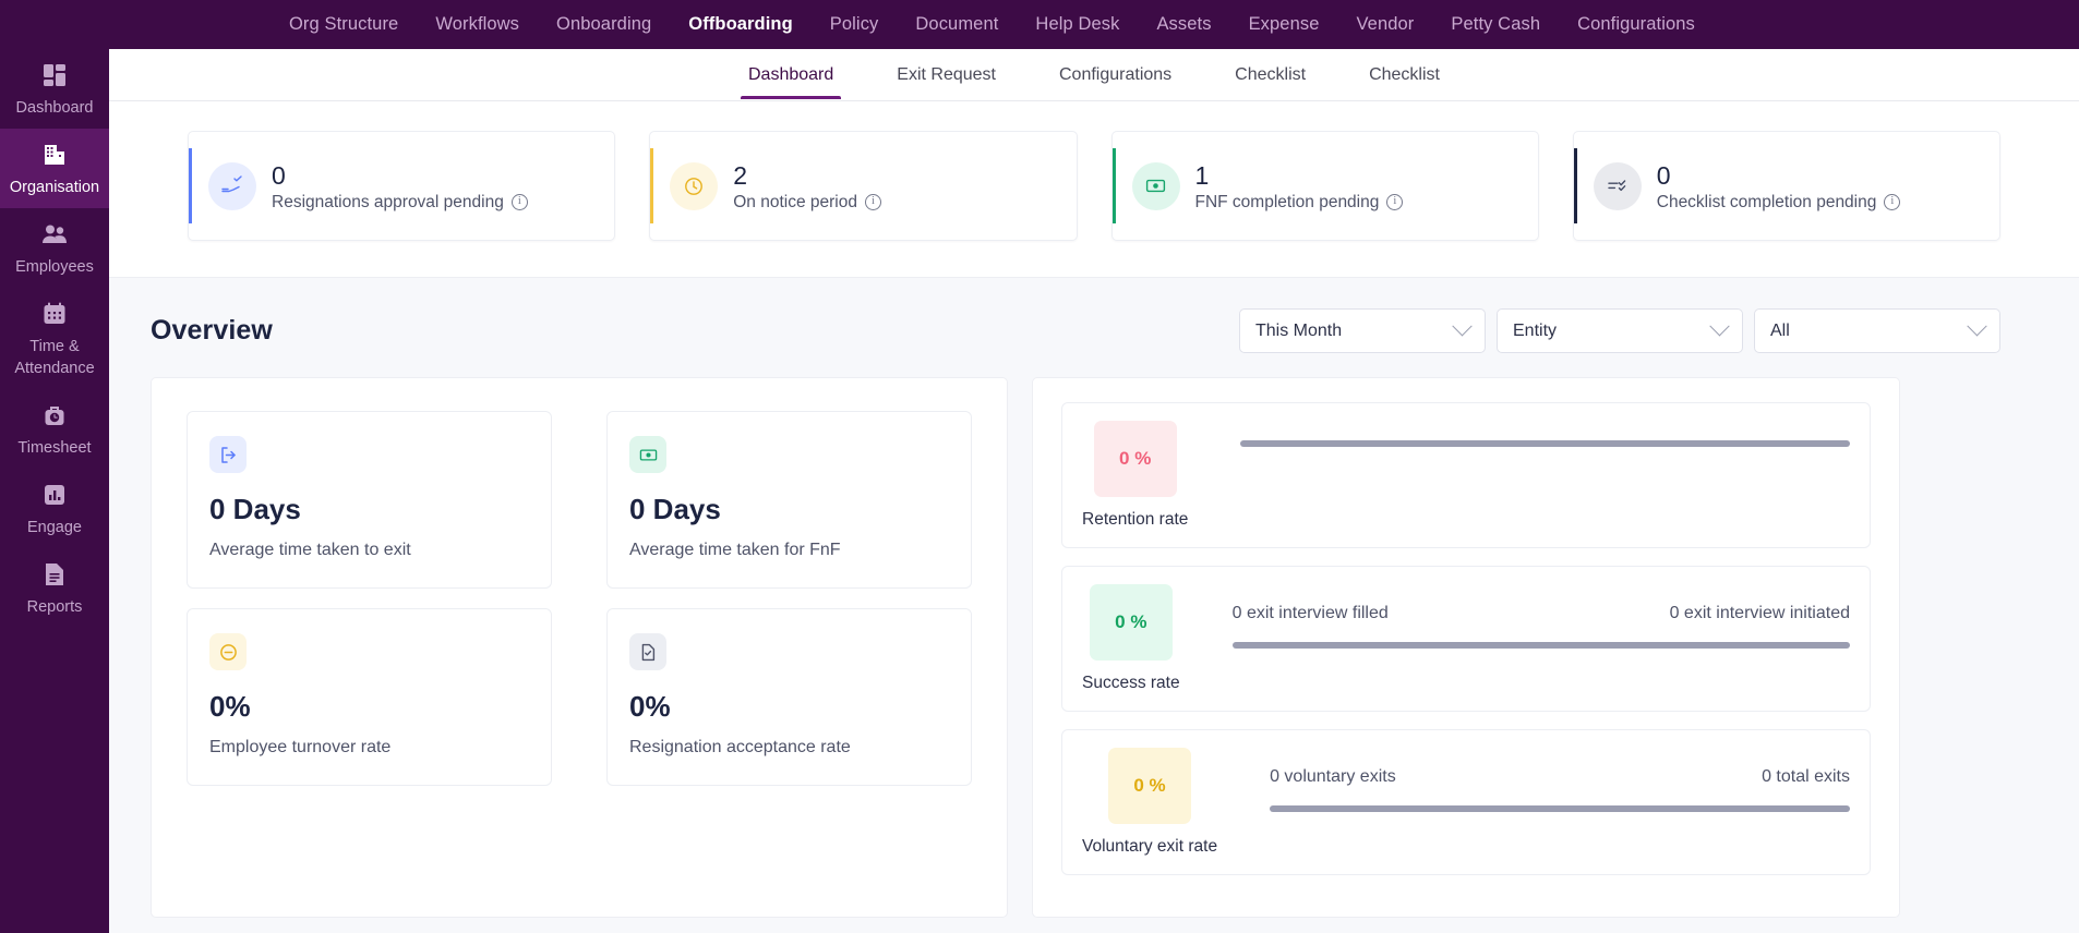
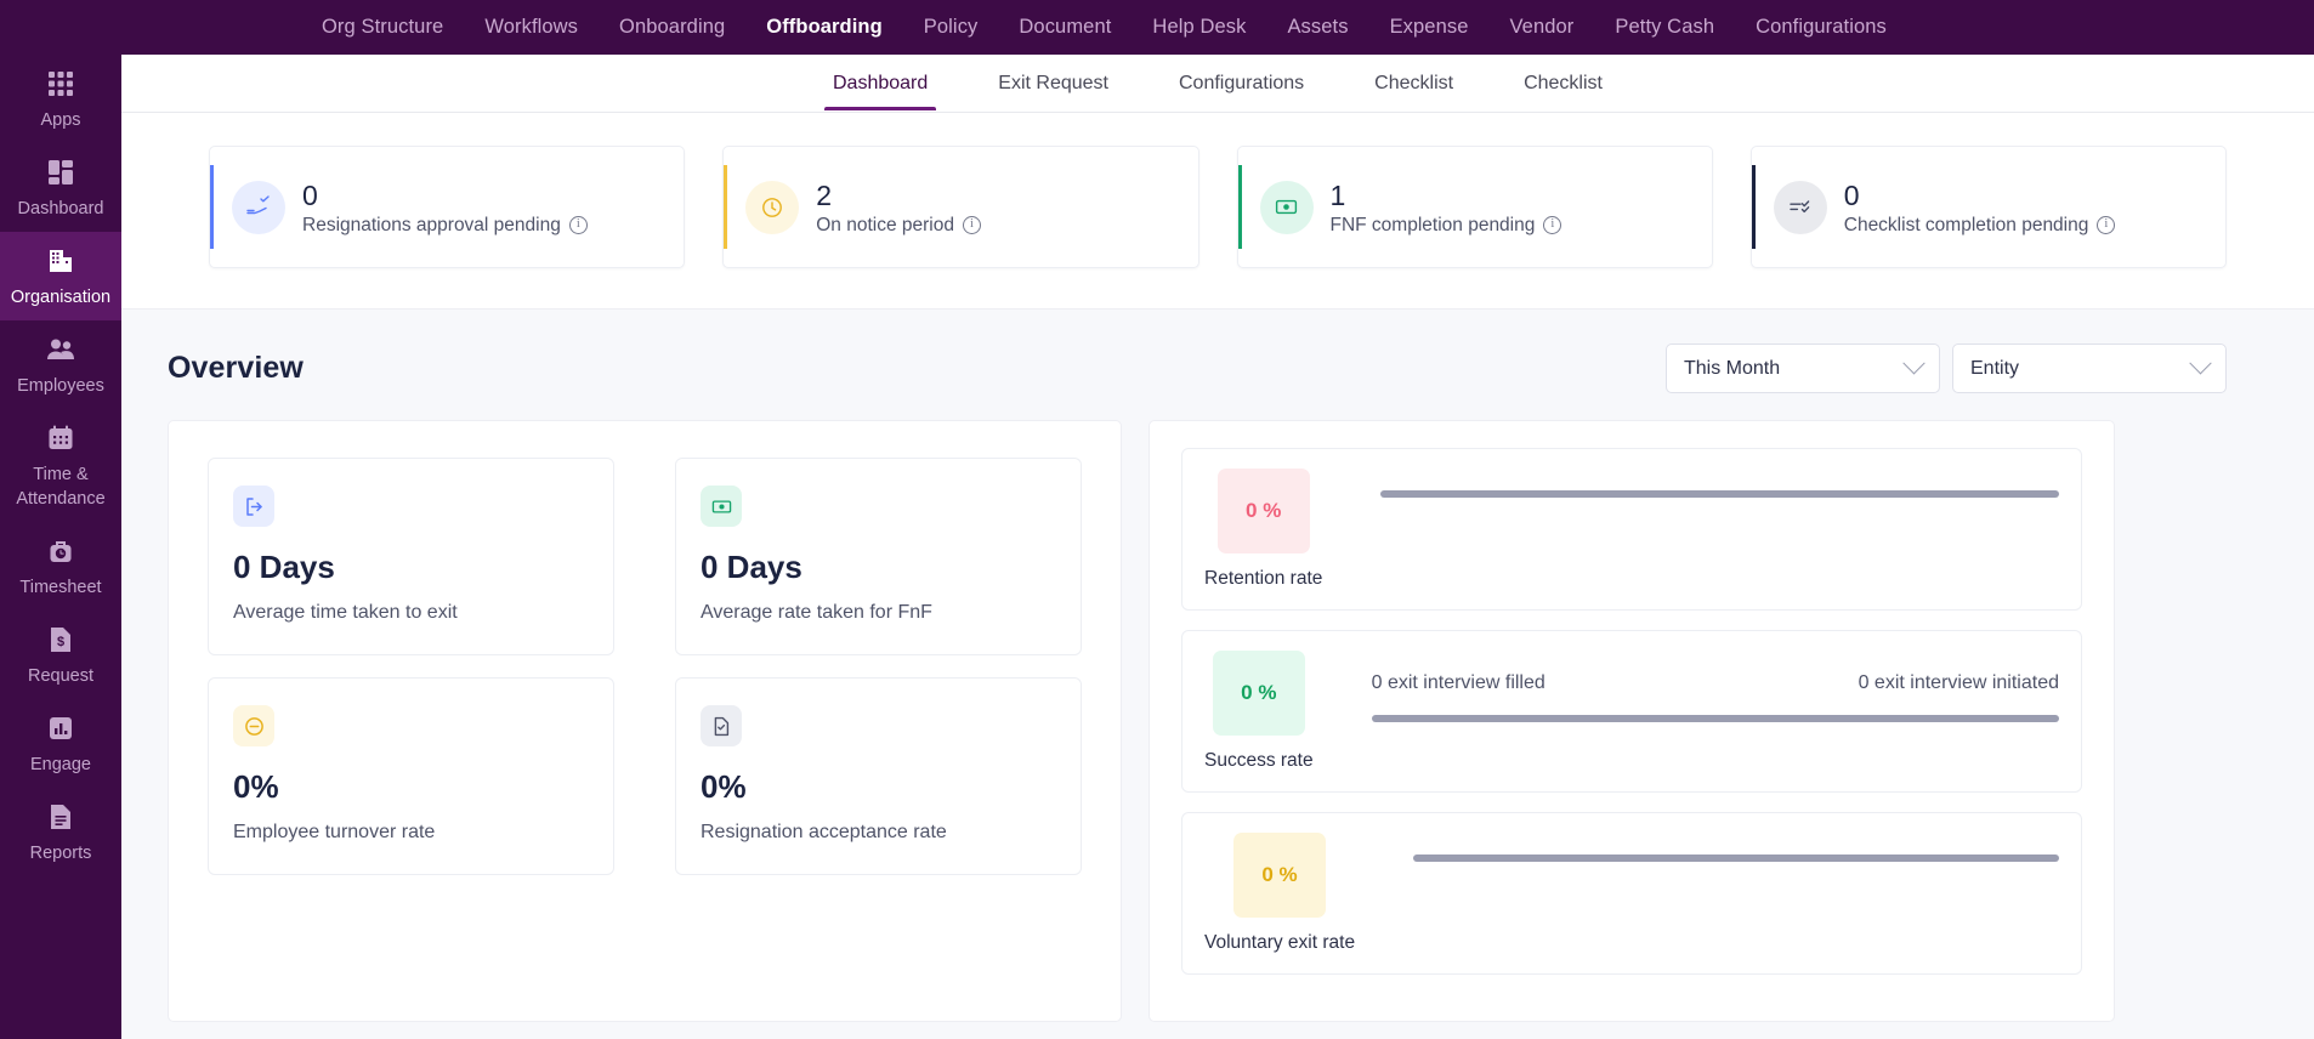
+ Apps
  Dashboard
  Organisation
  Employees
  Time & Attendance
  Timesheet
+ $
+ Request
  Engage
  Reports
  Org Structure
  Workflows
  Onboarding
  Offboarding
  Policy
  Document
  Help Desk
  Assets
  Expense
  Vendor
  Petty Cash
  Configurations
  Dashboard
  Exit Request
  Configurations
  Checklist
  Checklist
  0
  Resignations approval pending
  i
  2
  On notice period
  i
  1
  FNF completion pending
  i
  0
  Checklist completion pending
  i
  Overview
  This Month
  Entity
- All
  0 Days
  Average time taken to exit
  0 Days
- Average time taken for FnF
+ Average rate taken for FnF
  0%
  Employee turnover rate
  0%
  Resignation acceptance rate
  0 %
  Retention rate
  0 %
  Success rate
  0 exit interview filled
  0 exit interview initiated
  0 %
  Voluntary exit rate
- 0 voluntary exits
- 0 total exits
